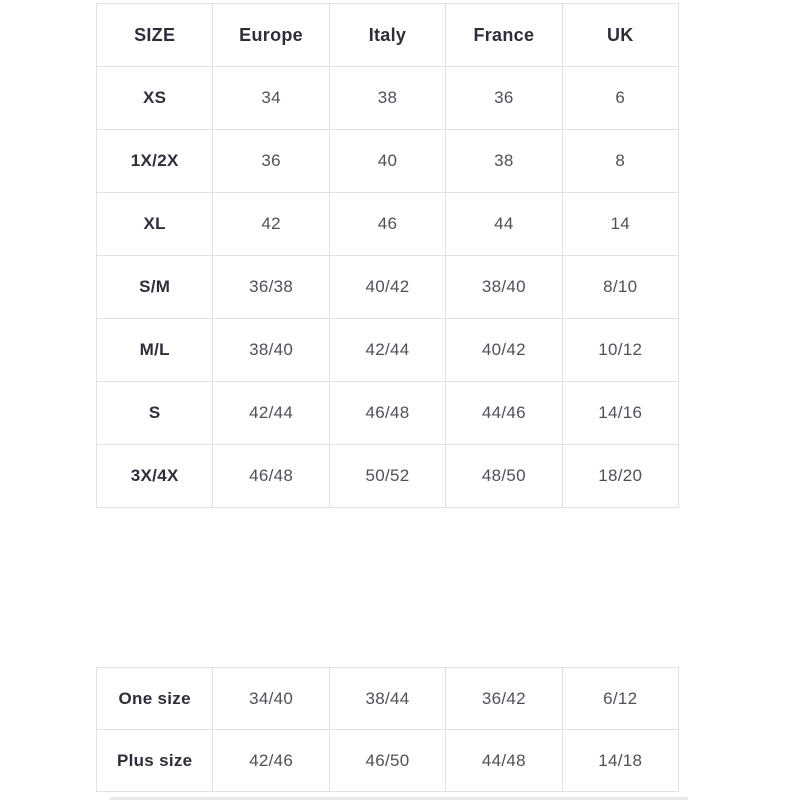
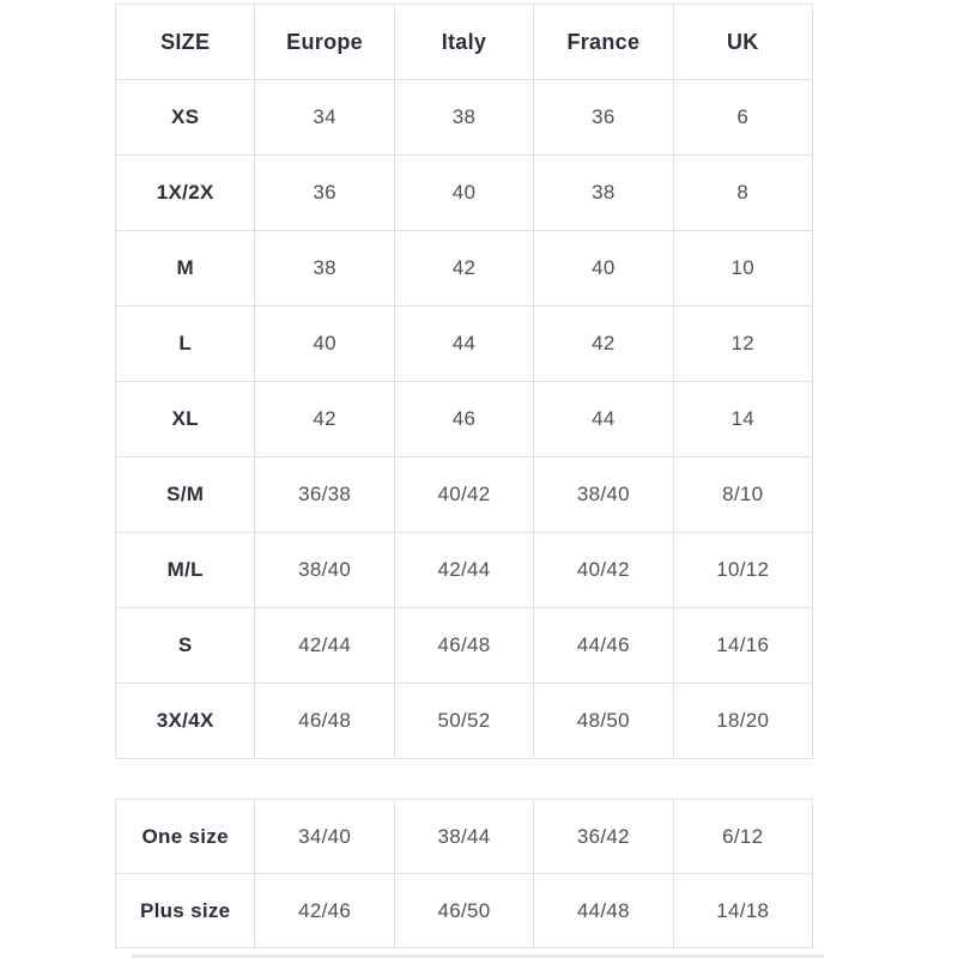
  SIZE	Europe	Italy	France	UK
  XS	34	38	36	6
  1X/2X	36	40	38	8
+ M	38	42	40	10
+ L	40	44	42	12
  XL	42	46	44	14
  S/M	36/38	40/42	38/40	8/10
  M/L	38/40	42/44	40/42	10/12
  S	42/44	46/48	44/46	14/16
  3X/4X	46/48	50/52	48/50	18/20
  One size	34/40	38/44	36/42	6/12
  Plus size	42/46	46/50	44/48	14/18
